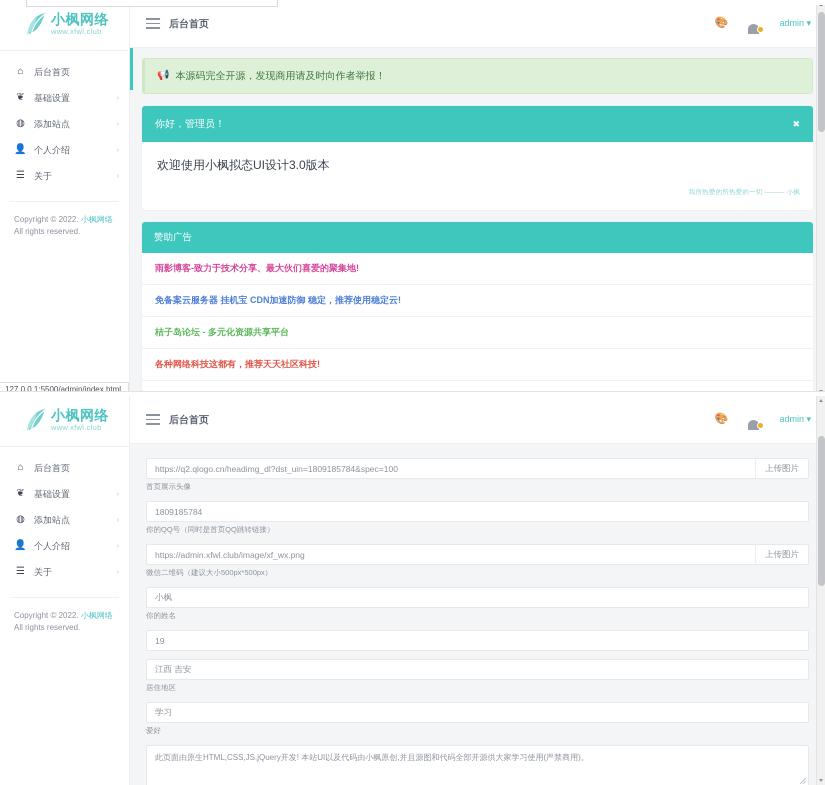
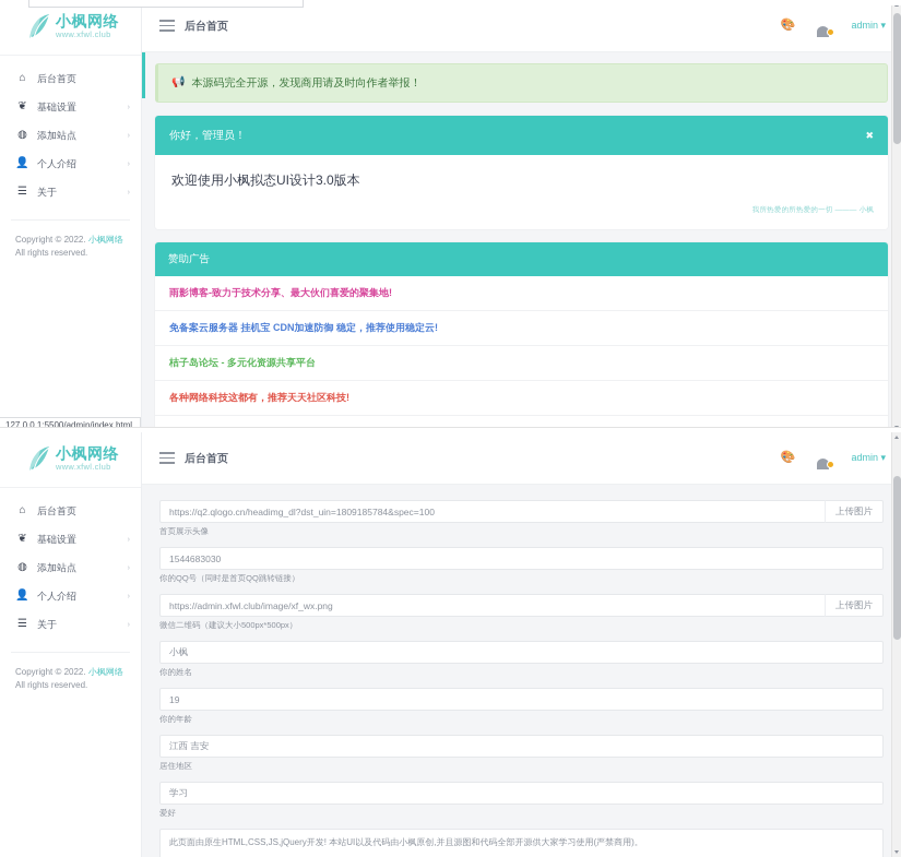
  小枫网络
  www.xfwl.club
  ⌂
  后台首页
  ❦
  基础设置
  ◍
  添加站点
  👤
  个人介绍
  ☰
  关于
  Copyright © 2022. 小枫网络 All rights reserved.
  后台首页
  🎨
  admin ▾
  📢
  本源码完全开源，发现商用请及时向作者举报！
  你好，管理员！
  ✖
  欢迎使用小枫拟态UI设计3.0版本
  赞助广告
  雨影博客-致力于技术分享、最大伙们喜爱的聚集地!
  免备案云服务器 挂机宝 CDN加速防御 稳定，推荐使用稳定云!
  桔子岛论坛 - 多元化资源共享平台
  各种网络科技这都有，推荐天天社区科技!
  127.0.0.1:5500/admin/index.html
  小枫网络
  www.xfwl.club
  ⌂
  后台首页
  ❦
  基础设置
  ◍
  添加站点
  👤
  个人介绍
  ☰
  关于
  Copyright © 2022. 小枫网络 All rights reserved.
  后台首页
  🎨
  admin ▾
  https://q2.qlogo.cn/headimg_dl?dst_uin=1809185784&spec=100
  上传图片
  首页展示头像
- 1809185784
+ 1544683030
  你的QQ号（同时是首页QQ跳转链接）
  https://admin.xfwl.club/image/xf_wx.png
  上传图片
  微信二维码（建议大小500px*500px）
  小枫
  你的姓名
  19
+ 你的年龄
  江西 吉安
  居住地区
  学习
  爱好
  此页面由原生HTML,CSS,JS,jQuery开发! 本站UI以及代码由小枫原创,并且源图和代码全部开源供大家学习使用(严禁商用)。
